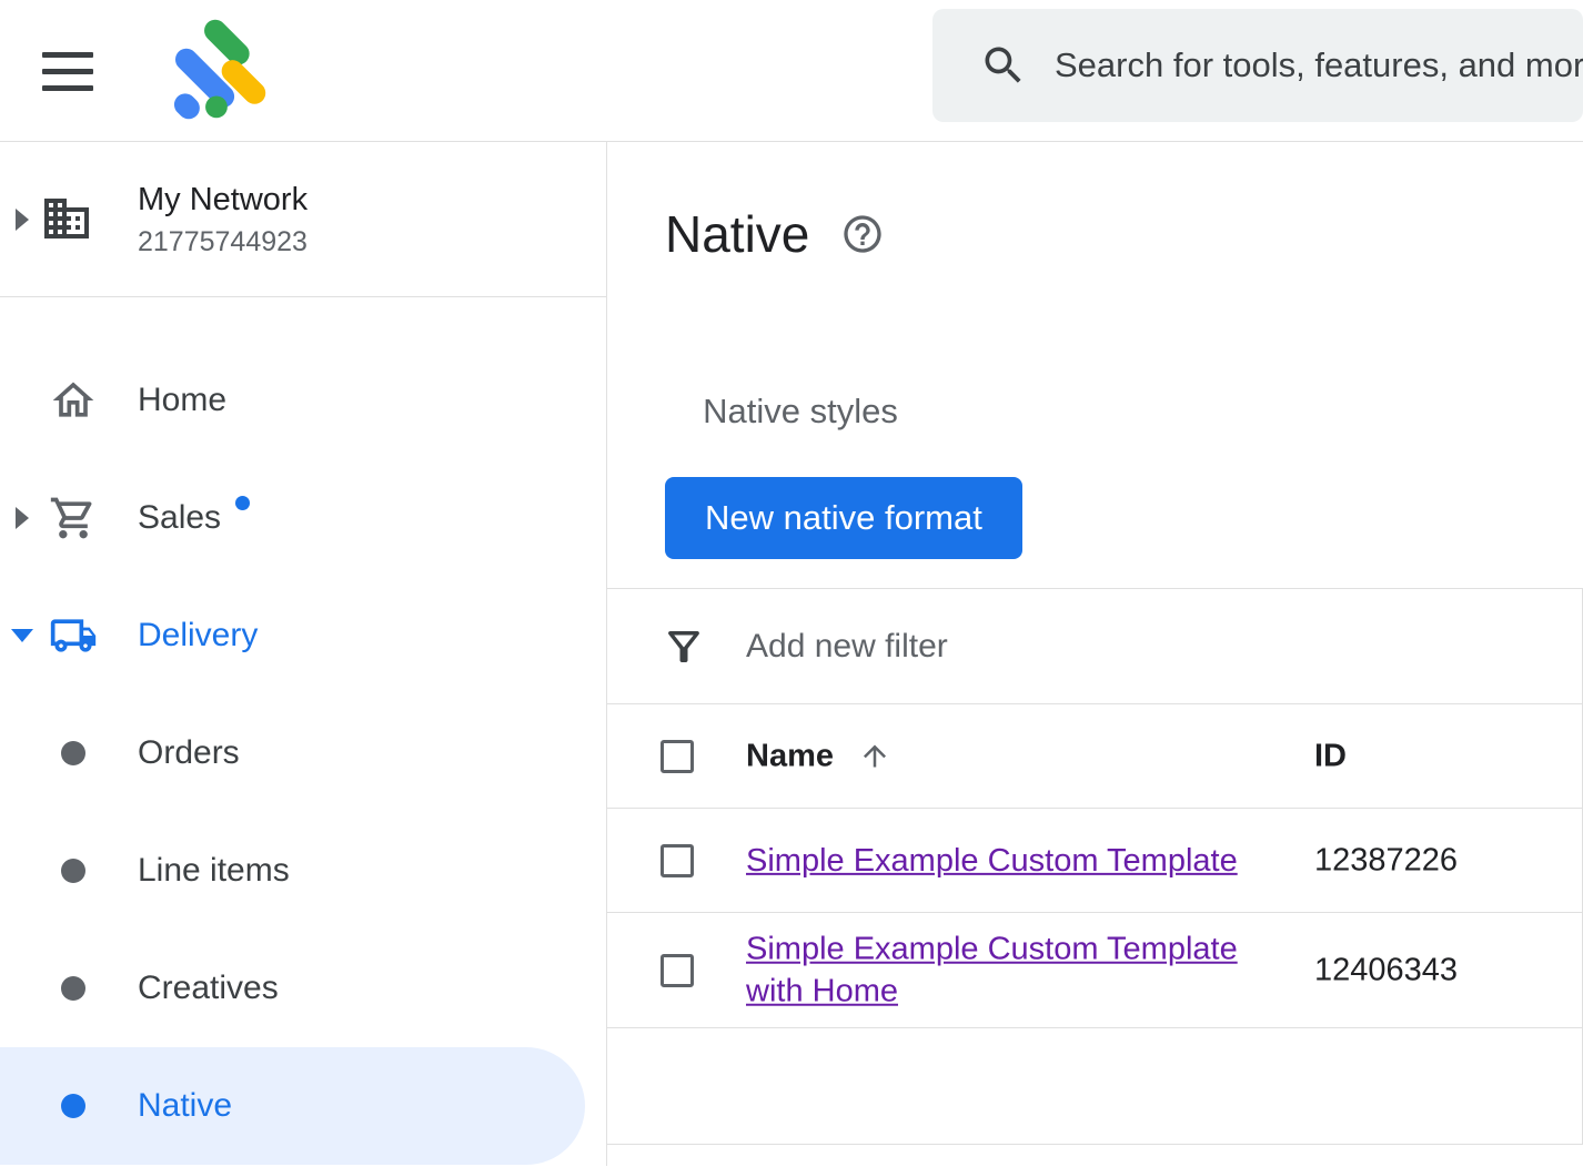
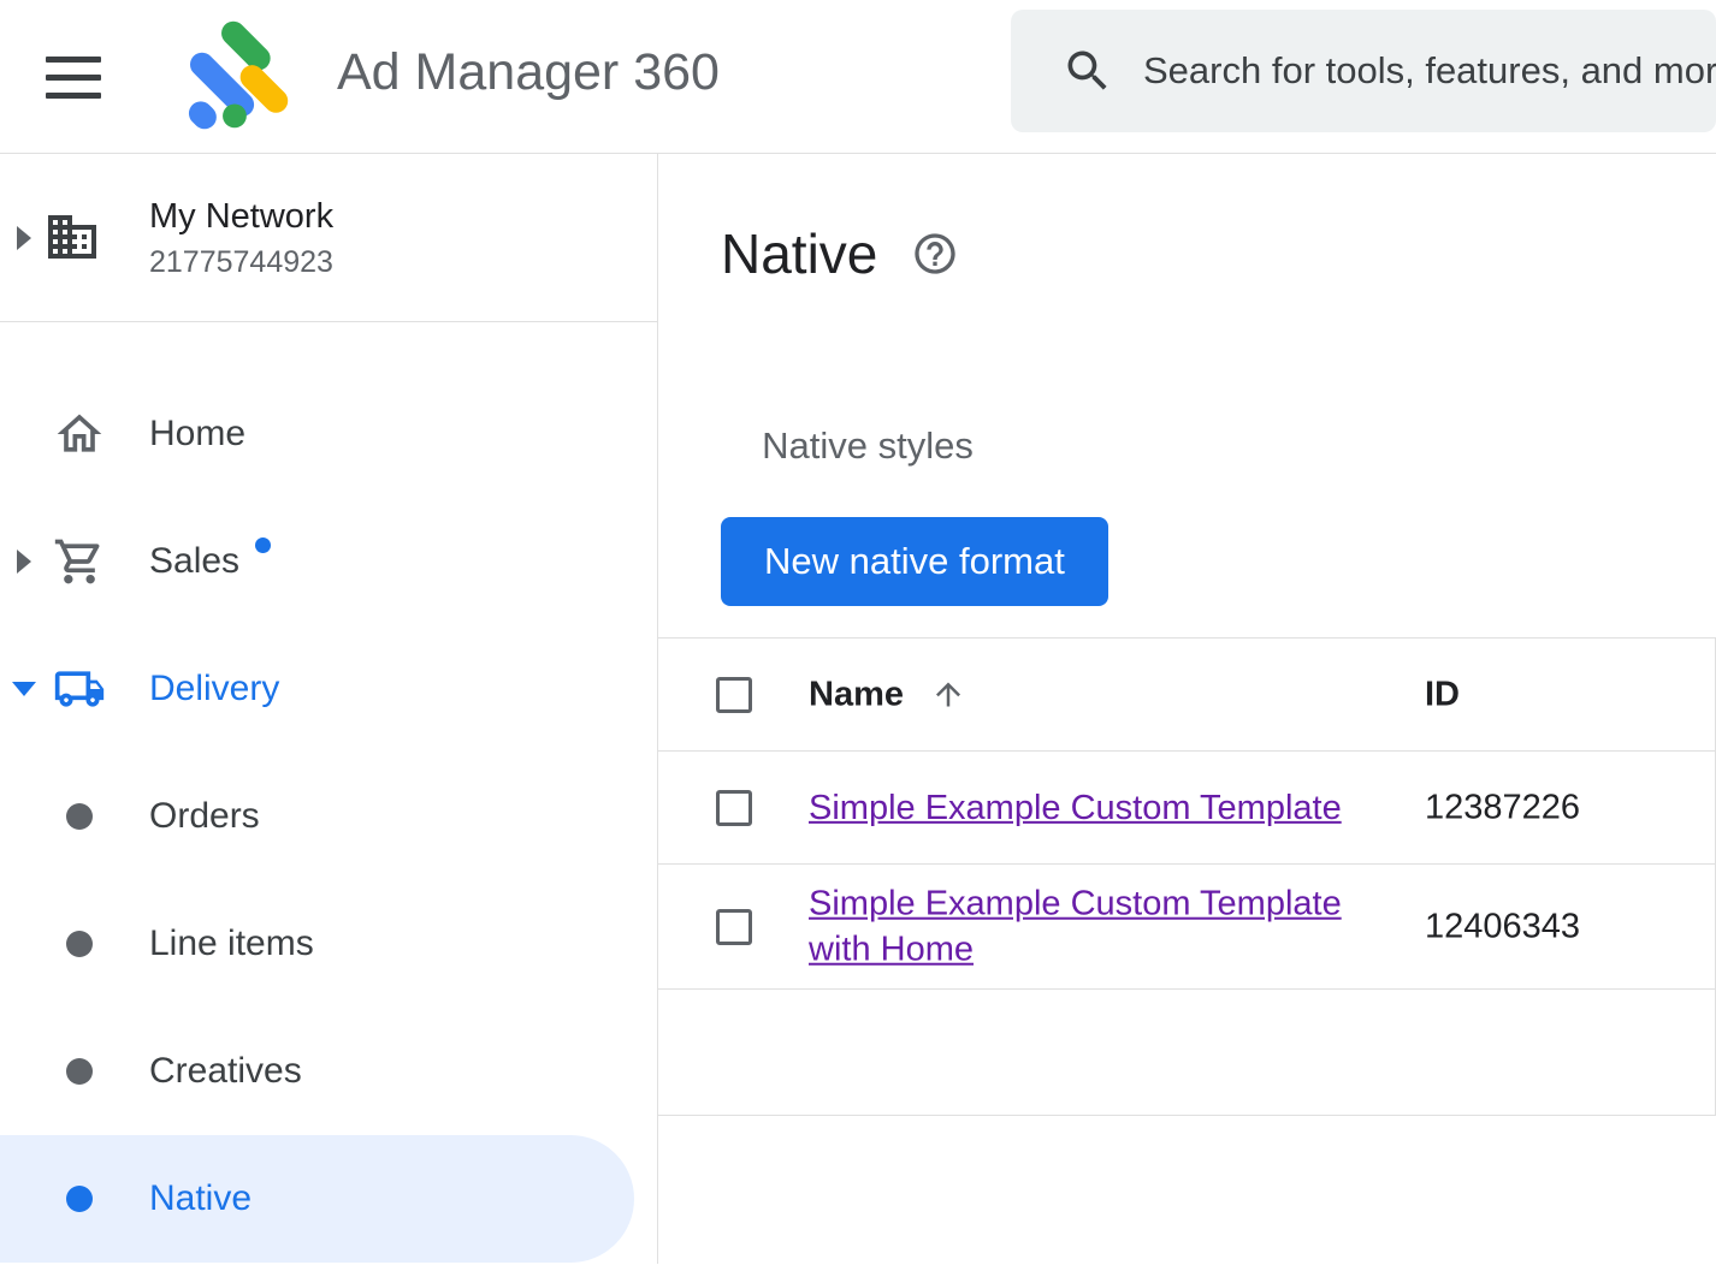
+ Ad Manager 360
  Search for tools, features, and mor
  My Network
  21775744923
  Home
  Sales
  Delivery
  Orders
  Line items
  Creatives
  Native
  Native
  Native styles
  New native format
- Add new filter
  Name
  ID
  Simple Example Custom Template
  12387226
  Simple Example Custom Template with Home
  12406343
